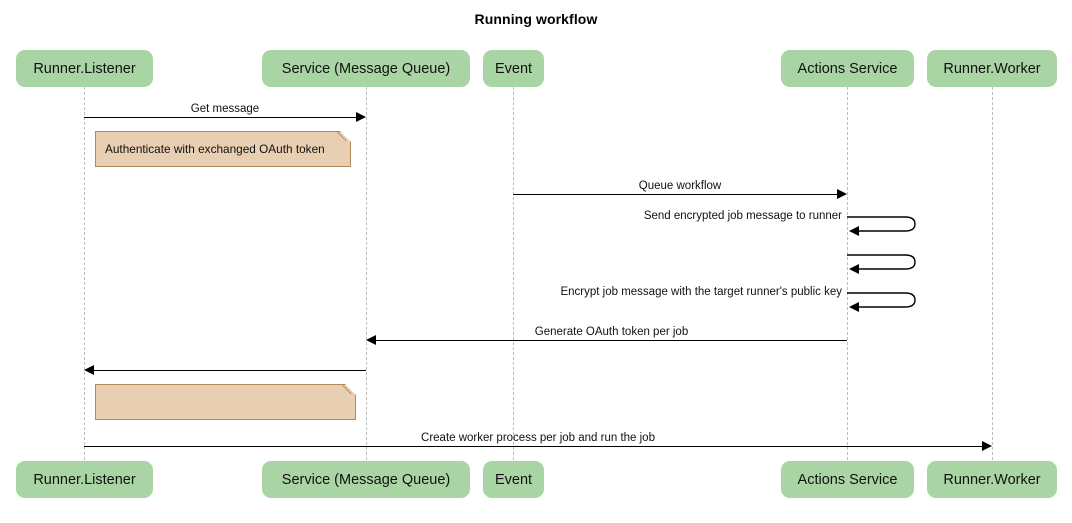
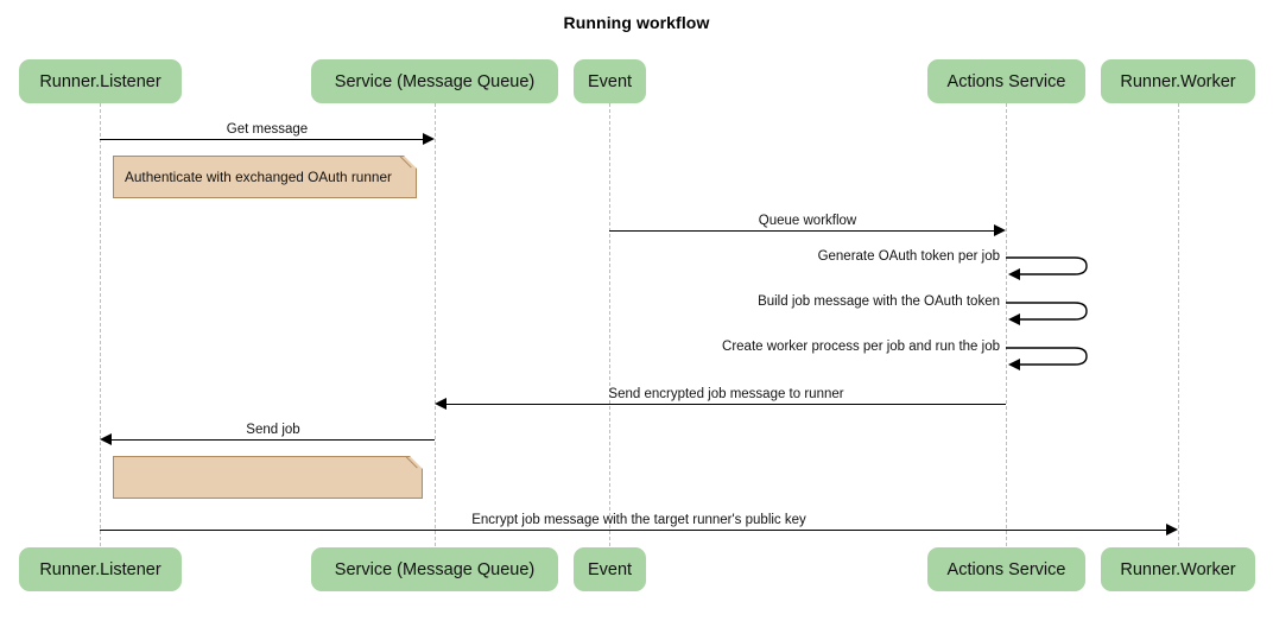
  Running workflow
  Runner.Listener
  Service (Message Queue)
  Event
  Actions Service
  Runner.Worker
  Runner.Listener
  Service (Message Queue)
  Event
  Actions Service
  Runner.Worker
  Get message
- Authenticate with exchanged OAuth token
+ Authenticate with exchanged OAuth runner
  Queue workflow
- Send encrypted job message to runner
+ Generate OAuth token per job
+ Build job message with the OAuth token
- Encrypt job message with the target runner's public key
+ Create worker process per job and run the job
- Generate OAuth token per job
+ Send encrypted job message to runner
+ Send job
- Create worker process per job and run the job
+ Encrypt job message with the target runner's public key
